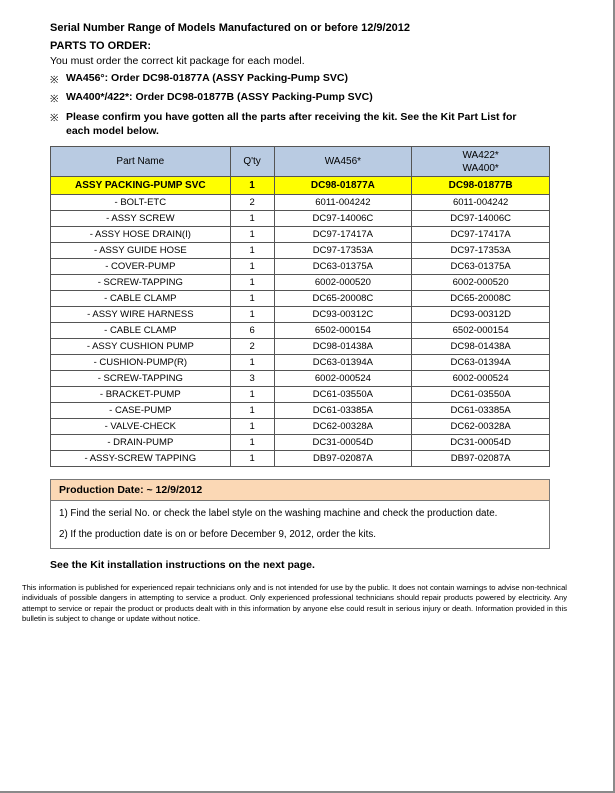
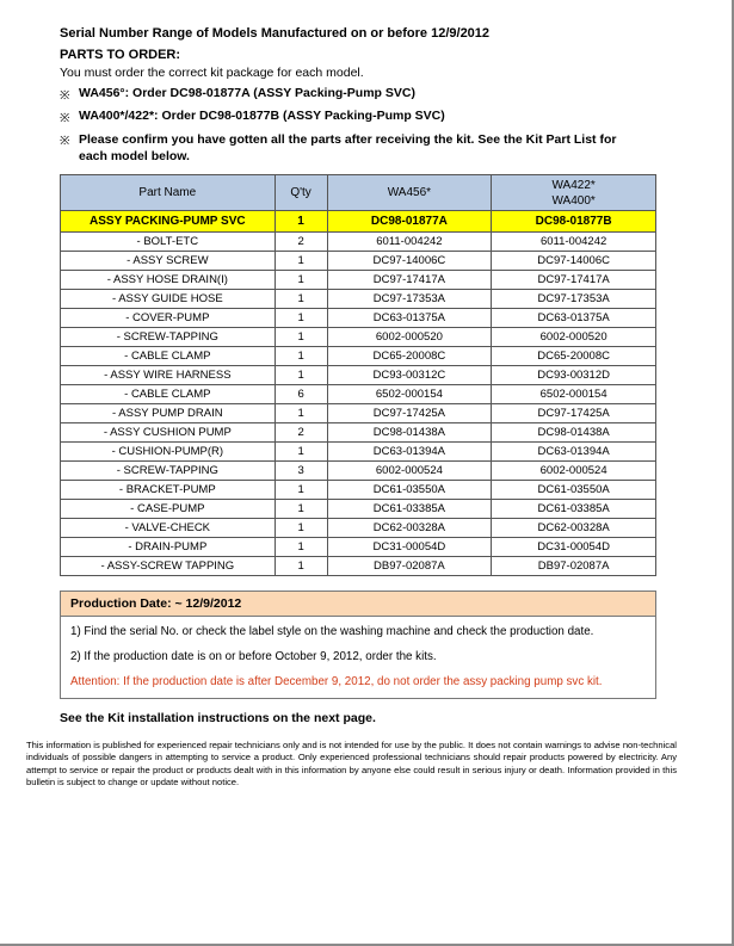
  Serial Number Range of Models Manufactured on or before 12/9/2012
  PARTS TO ORDER:
  You must order the correct kit package for each model.
  ※
  WA456°: Order DC98-01877A (ASSY Packing-Pump SVC)
  ※
  WA400*/422*: Order DC98-01877B (ASSY Packing-Pump SVC)
  ※
  Please confirm you have gotten all the parts after receiving the kit. See the Kit Part List for each model below.
  Part Name	Q'ty	WA456*	WA422* WA400*
  ASSY PACKING-PUMP SVC	1	DC98-01877A	DC98-01877B
  - BOLT-ETC	2	6011-004242	6011-004242
  - ASSY SCREW	1	DC97-14006C	DC97-14006C
  - ASSY HOSE DRAIN(I)	1	DC97-17417A	DC97-17417A
  - ASSY GUIDE HOSE	1	DC97-17353A	DC97-17353A
  - COVER-PUMP	1	DC63-01375A	DC63-01375A
  - SCREW-TAPPING	1	6002-000520	6002-000520
  - CABLE CLAMP	1	DC65-20008C	DC65-20008C
  - ASSY WIRE HARNESS	1	DC93-00312C	DC93-00312D
  - CABLE CLAMP	6	6502-000154	6502-000154
+ - ASSY PUMP DRAIN	1	DC97-17425A	DC97-17425A
  - ASSY CUSHION PUMP	2	DC98-01438A	DC98-01438A
  - CUSHION-PUMP(R)	1	DC63-01394A	DC63-01394A
  - SCREW-TAPPING	3	6002-000524	6002-000524
  - BRACKET-PUMP	1	DC61-03550A	DC61-03550A
  - CASE-PUMP	1	DC61-03385A	DC61-03385A
  - VALVE-CHECK	1	DC62-00328A	DC62-00328A
  - DRAIN-PUMP	1	DC31-00054D	DC31-00054D
  - ASSY-SCREW TAPPING	1	DB97-02087A	DB97-02087A
  Production Date: ~ 12/9/2012
  1) Find the serial No. or check the label style on the washing machine and check the production date.
- 2) If the production date is on or before December 9, 2012, order the kits.
+ 2) If the production date is on or before October 9, 2012, order the kits.
+ Attention: If the production date is after December 9, 2012, do not order the assy packing pump svc kit.
  See the Kit installation instructions on the next page.
  This information is published for experienced repair technicians only and is not intended for use by the public. It does not contain warnings to advise non-technical individuals of possible dangers in attempting to service a product. Only experienced professional technicians should repair products powered by electricity. Any attempt to service or repair the product or products dealt with in this information by anyone else could result in serious injury or death. Information provided in this bulletin is subject to change or update without notice.
